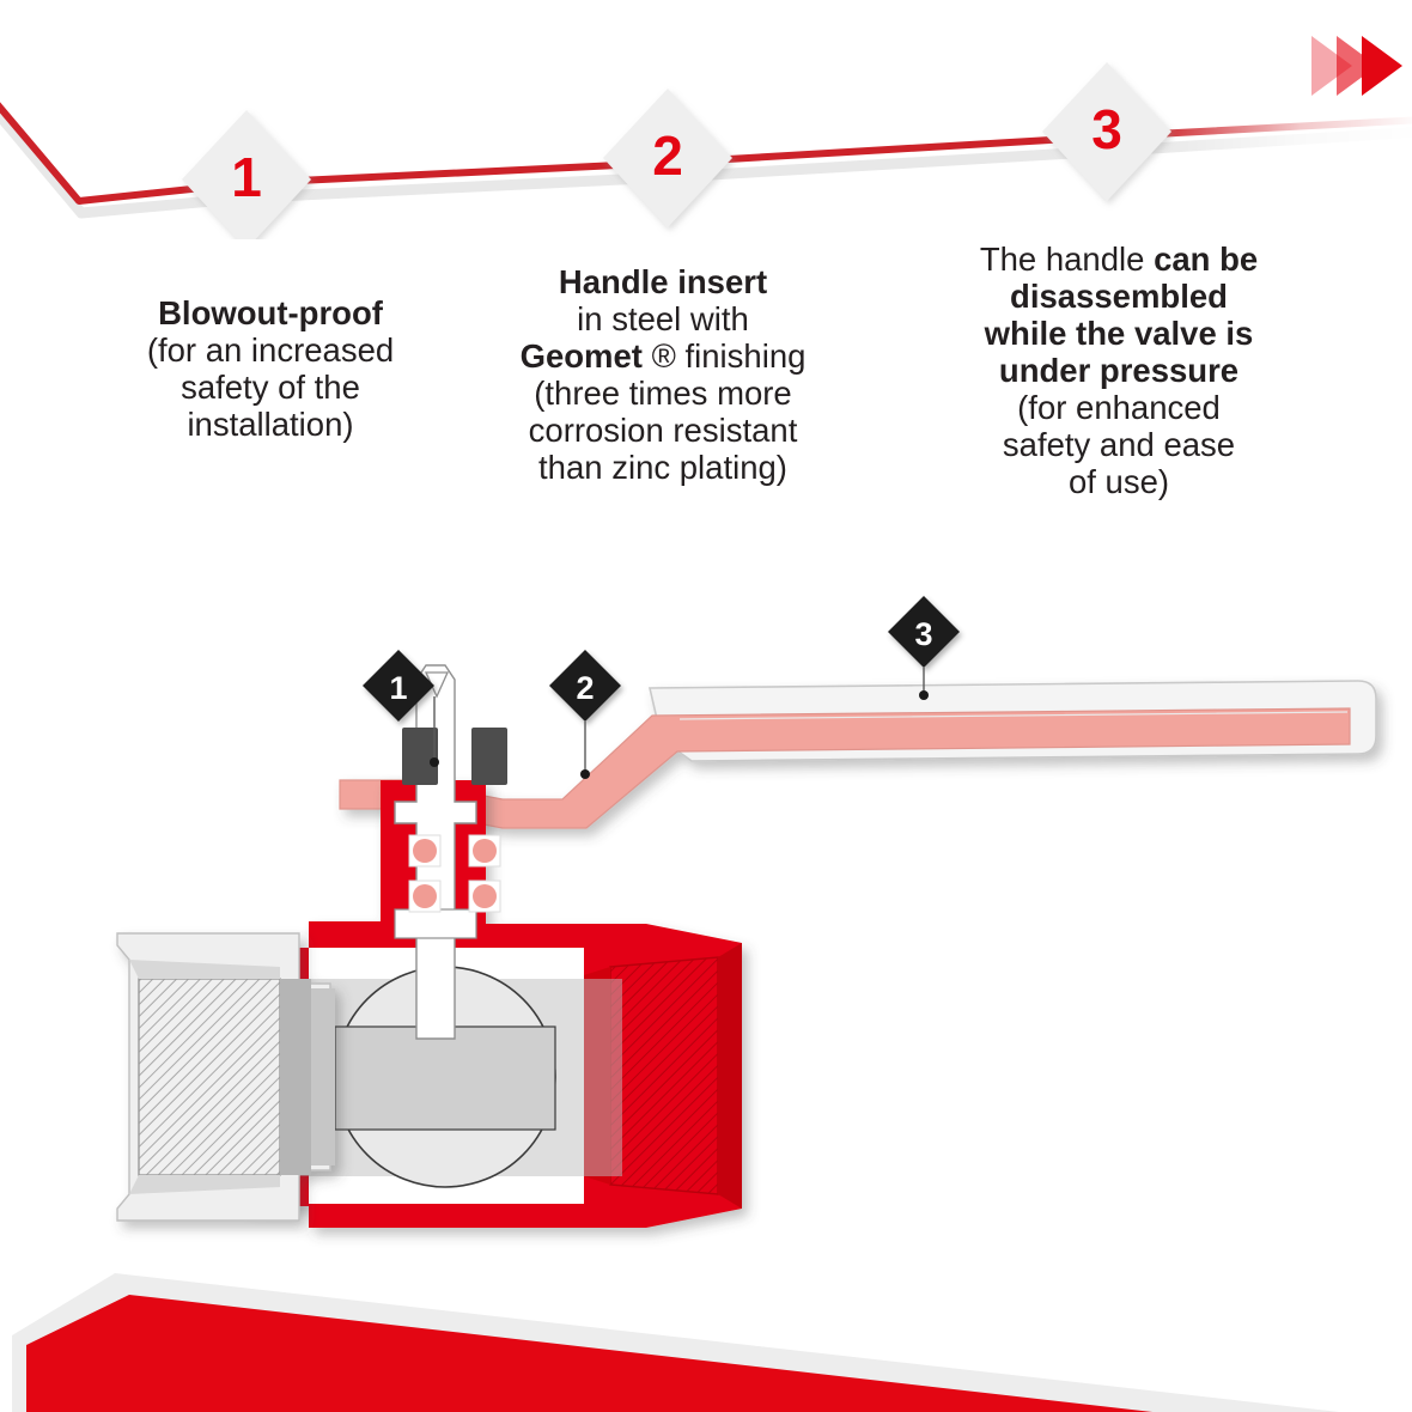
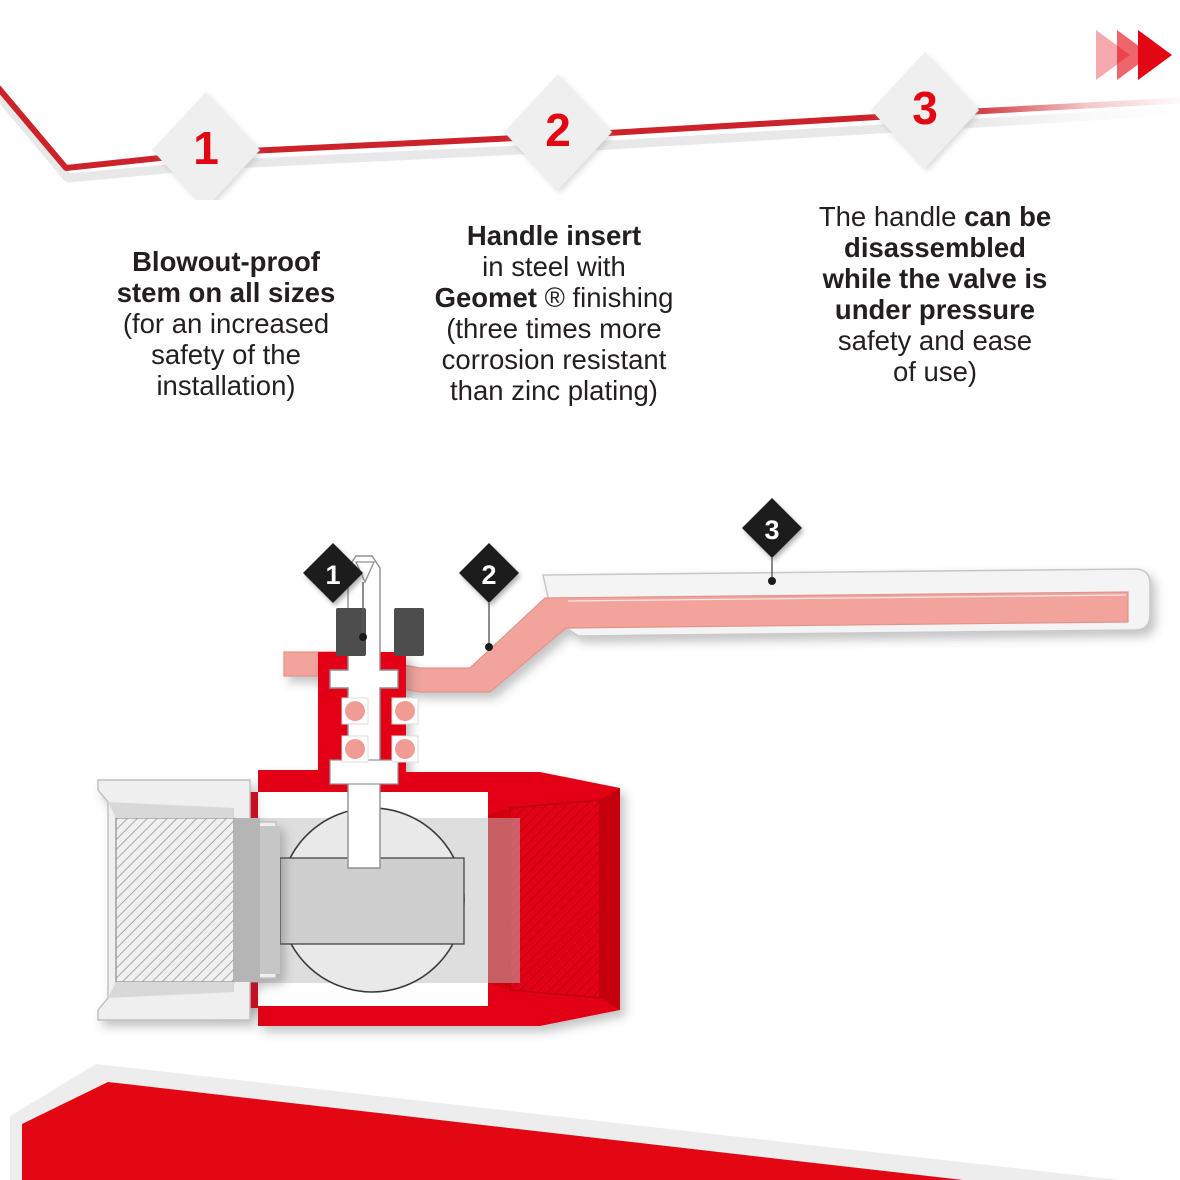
  1
  2
  3
  Blowout-proof
+ stem on all sizes
  (for an increased
  safety of the
  installation)
  Handle insert
  in steel with
  Geomet ® finishing
  (three times more
  corrosion resistant
  than zinc plating)
  The handle can be
  disassembled
  while the valve is
  under pressure
- (for enhanced
  safety and ease
  of use)
  1
  2
  3
